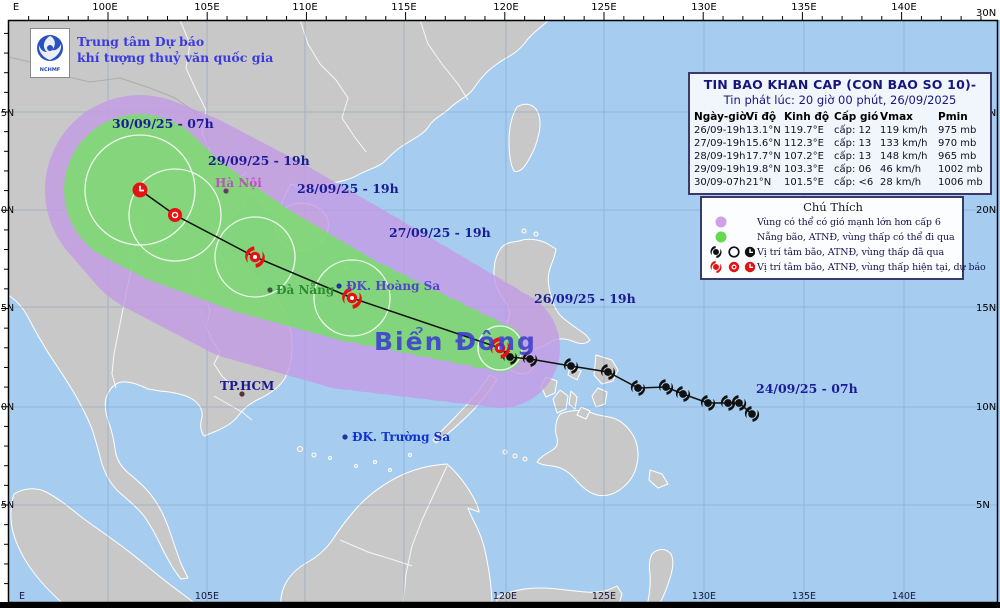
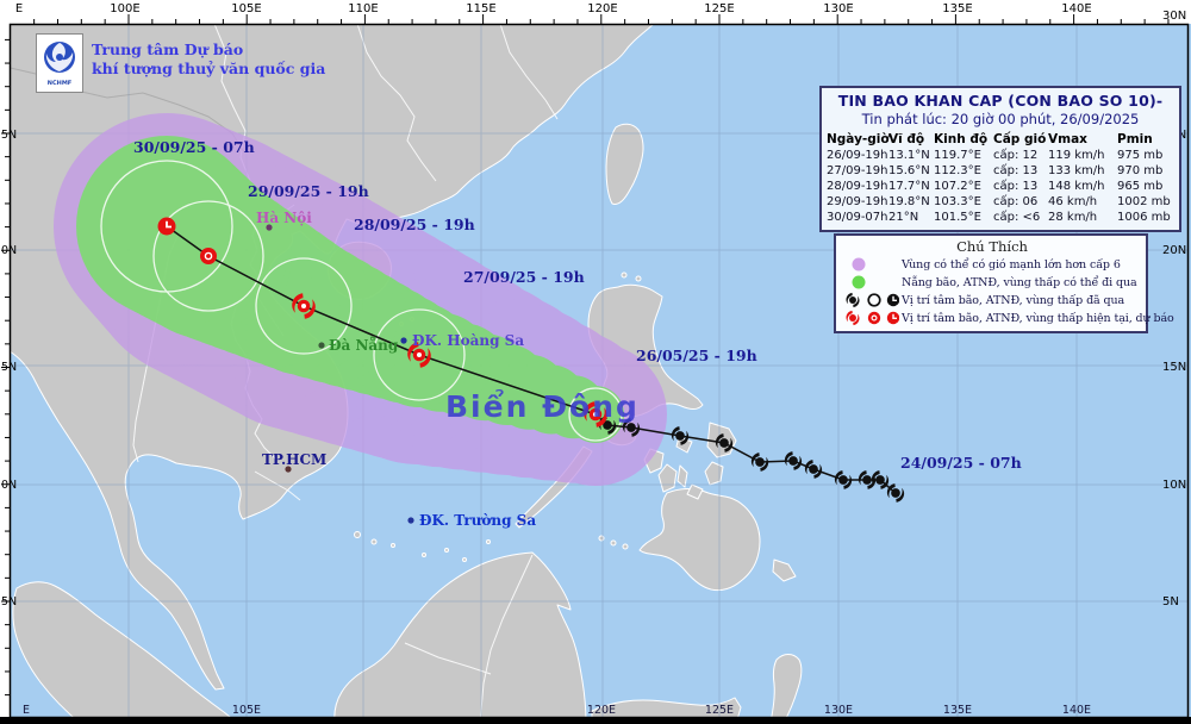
  Biển Đông
  30/09/25 - 07h
  29/09/25 - 19h
  28/09/25 - 19h
  27/09/25 - 19h
- 26/09/25 - 19h
+ 26/05/25 - 19h
  24/09/25 - 07h
  Hà Nội
  Đà Nẵng
  ĐK. Hoàng Sa
  ĐK. Trường Sa
  TP.HCM
  E
  100E
  105E
  110E
  115E
  120E
  125E
  130E
  135E
  140E
  E
  105E
  120E
  125E
  130E
  135E
  140E
  30N
  20N
  15N
  10N
  5N
  5N
  0N
  5N
  0N
  5N
  Trung tâm Dự báo
  khí tượng thuỷ văn quốc gia
  TIN BAO KHAN CAP (CON BAO SO 10)-
  Tin phát lúc: 20 giờ 00 phút, 26/09/2025
  Ngày-giờ
  Vĩ độ
  Kinh độ
  Cấp gió
  Vmax
  Pmin
  26/09-19h
  13.1°N
  119.7°E
  cấp: 12
  119 km/h
  975 mb
  27/09-19h
  15.6°N
  112.3°E
  cấp: 13
  133 km/h
  970 mb
  28/09-19h
  17.7°N
  107.2°E
  cấp: 13
  148 km/h
  965 mb
  29/09-19h
  19.8°N
  103.3°E
  cấp: 06
  46 km/h
  1002 mb
  30/09-07h
  21°N
  101.5°E
  cấp: <6
  28 km/h
  1006 mb
  Chú Thích
  Vùng có thể có gió mạnh lớn hơn cấp 6
  Nẵng bão, ATNĐ, vùng thấp có thể đi qua
  Vị trí tâm bão, ATNĐ, vùng thấp đã qua
  Vị trí tâm bão, ATNĐ, vùng thấp hiện tại, dự báo
